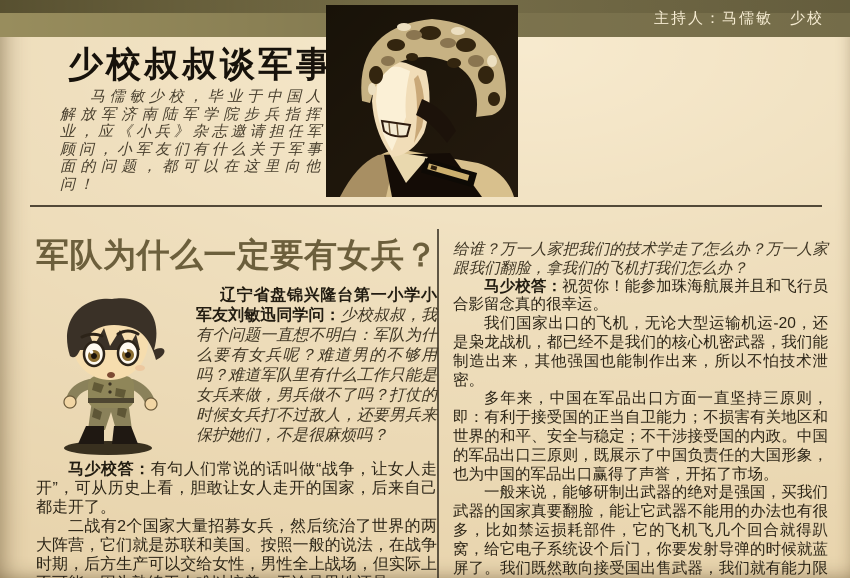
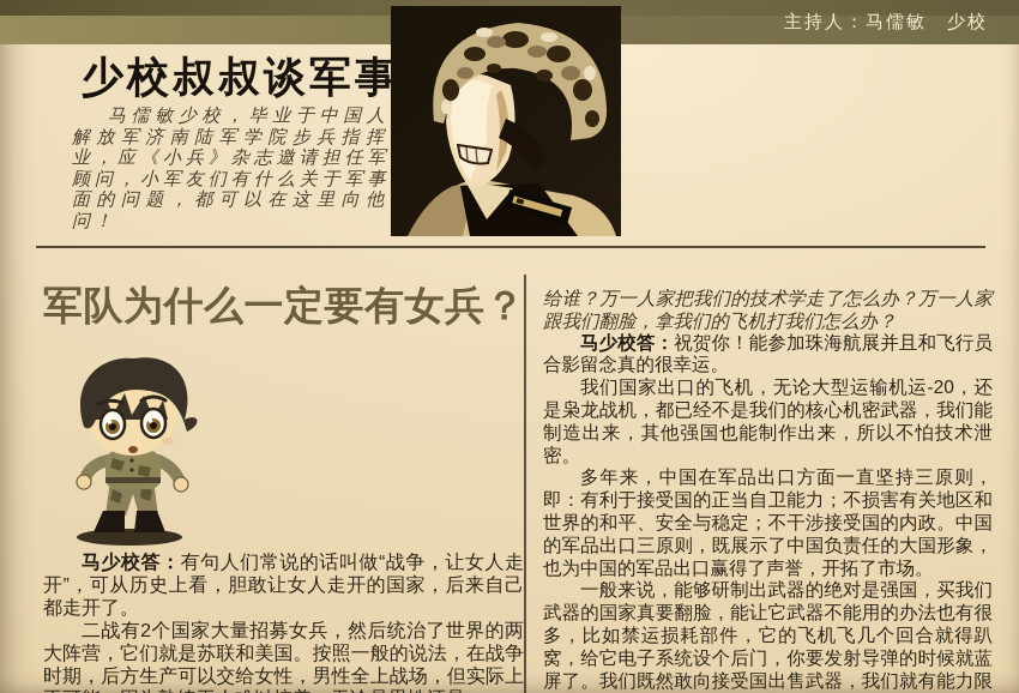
  主持人：马儒敏 少校
  少校叔叔谈军事
  马儒敏少校，毕业于中国人解放军济南陆军学院步兵指挥业，应《小兵》杂志邀请担任军顾问，小军友们有什么关于军事面的问题，都可以在这里向他问！
  军队为什么一定要有女兵？
- 辽宁省盘锦兴隆台第一小学小军友刘敏迅同学问：少校叔叔，我有个问题一直想不明白：军队为什么要有女兵呢？难道男的不够用吗？难道军队里有什么工作只能是女兵来做，男兵做不了吗？打仗的时候女兵打不过敌人，还要男兵来保护她们，不是很麻烦吗？
  马少校答：有句人们常说的话叫做“战争，让女人走开”，可从历史上看，胆敢让女人走开的国家，后来自己都走开了。
  二战有2个国家大量招募女兵，然后统治了世界的两大阵营，它们就是苏联和美国。按照一般的说法，在战争时期，后方生产可以交给女性，男性全上战场，但实际上
  给谁？万一人家把我们的技术学走了怎么办？万一人家跟我们翻脸，拿我们的飞机打我们怎么办？
  马少校答：祝贺你！能参加珠海航展并且和飞行员合影留念真的很幸运。
  我们国家出口的飞机，无论大型运输机运-20，还是枭龙战机，都已经不是我们的核心机密武器，我们能制造出来，其他强国也能制作出来，所以不怕技术泄密。
  多年来，中国在军品出口方面一直坚持三原则，即：有利于接受国的正当自卫能力；不损害有关地区和世界的和平、安全与稳定；不干涉接受国的内政。中国的军品出口三原则，既展示了中国负责任的大国形象，也为中国的军品出口赢得了声誉，开拓了市场。
  一般来说，能够研制出武器的绝对是强国，买我们武器的国家真要翻脸，能让它武器不能用的办法也有很多，比如禁运损耗部件，它的飞机飞几个回合就得趴窝，给它电子系统设个后门，你要发射导弹的时候就蓝屏了。我们既然敢向接受国出售武器，我们就有能力限
